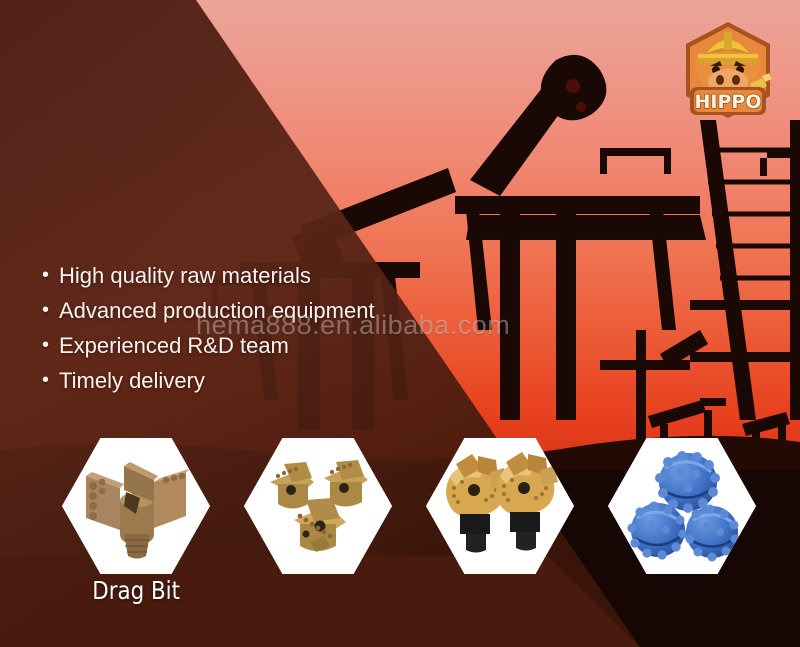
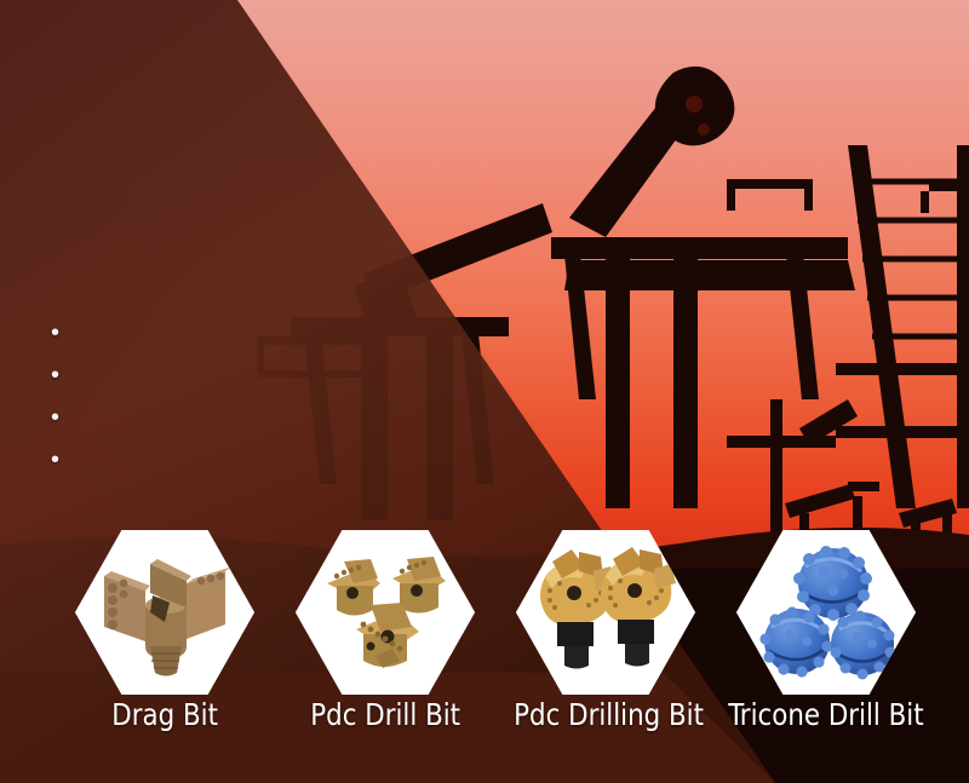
  •
- High quality raw materials
  •
- Advanced production equipment
  •
- Experienced R&D team
  •
- Timely delivery
- hema888.en.alibaba.com
- HIPPO
  Drag Bit
+ Pdc Drill Bit
+ Pdc Drilling Bit
+ Tricone Drill Bit
